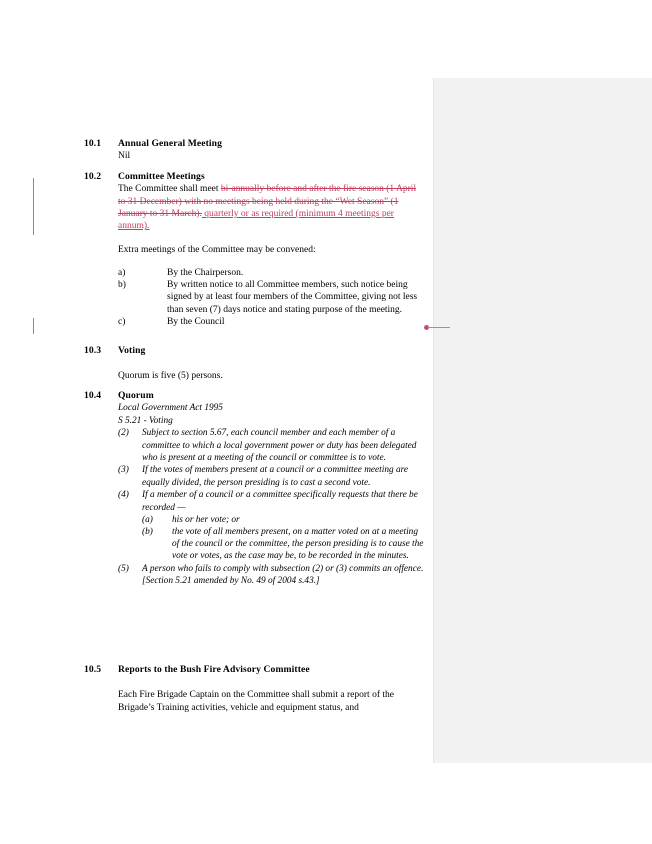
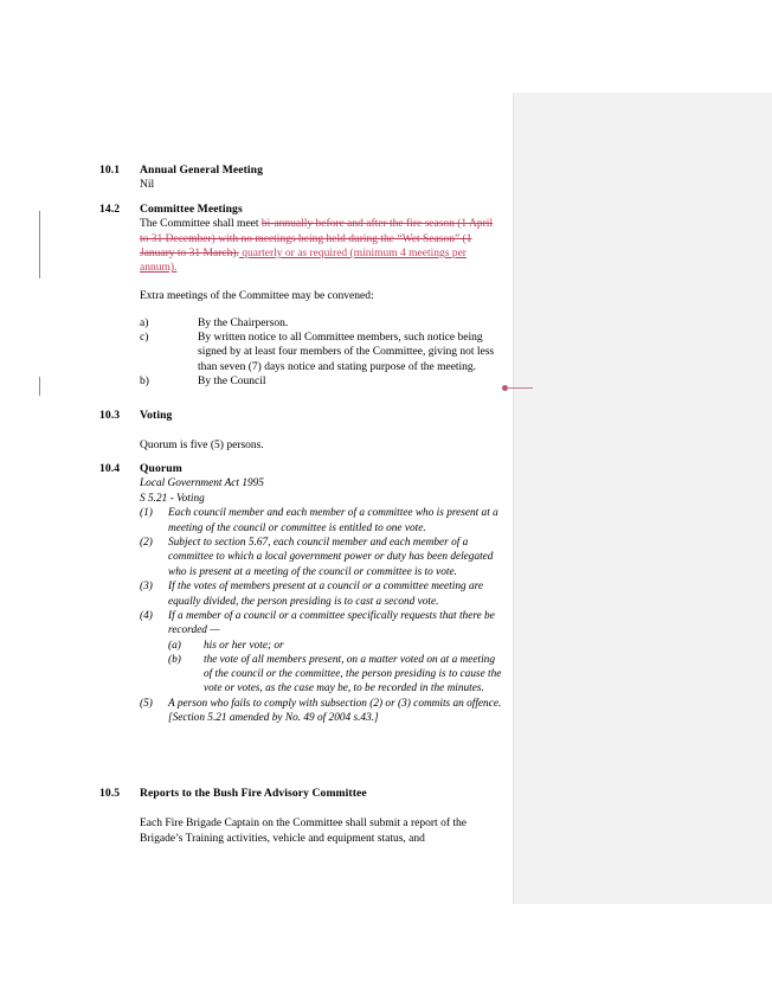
  10.1
  Annual General Meeting
  Nil
- 10.2
+ 14.2
  Committee Meetings
  The Committee shall meet bi-annually before and after the fire season (1 April to 31 December) with no meetings being held during the “Wet Season” (1 January to 31 March). quarterly or as required (minimum 4 meetings per annum).
  Extra meetings of the Committee may be convened:
  a)
  By the Chairperson.
- b)
+ c)
  By written notice to all Committee members, such notice being signed by at least four members of the Committee, giving not less than seven (7) days notice and stating purpose of the meeting.
- c)
+ b)
  By the Council
  10.3
  Voting
  Quorum is five (5) persons.
  10.4
  Quorum
  Local Government Act 1995
  S 5.21 - Voting
+ (1)
+ Each council member and each member of a committee who is present at a meeting of the council or committee is entitled to one vote.
  (2)
  Subject to section 5.67, each council member and each member of a committee to which a local government power or duty has been delegated who is present at a meeting of the council or committee is to vote.
  (3)
  If the votes of members present at a council or a committee meeting are equally divided, the person presiding is to cast a second vote.
  (4)
  If a member of a council or a committee specifically requests that there be recorded —
  (a)
  his or her vote; or
  (b)
  the vote of all members present, on a matter voted on at a meeting of the council or the committee, the person presiding is to cause the vote or votes, as the case may be, to be recorded in the minutes.
  (5)
  A person who fails to comply with subsection (2) or (3) commits an offence.
  [Section 5.21 amended by No. 49 of 2004 s.43.]
  10.5
  Reports to the Bush Fire Advisory Committee
  Each Fire Brigade Captain on the Committee shall submit a report of the Brigade’s Training activities, vehicle and equipment status, and
